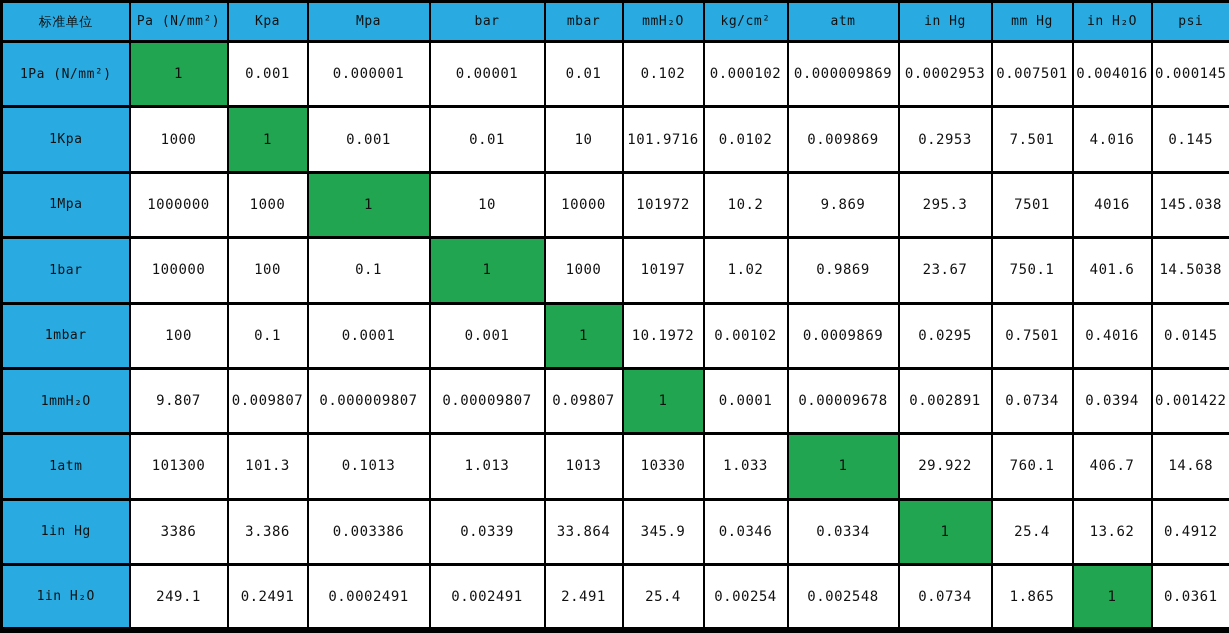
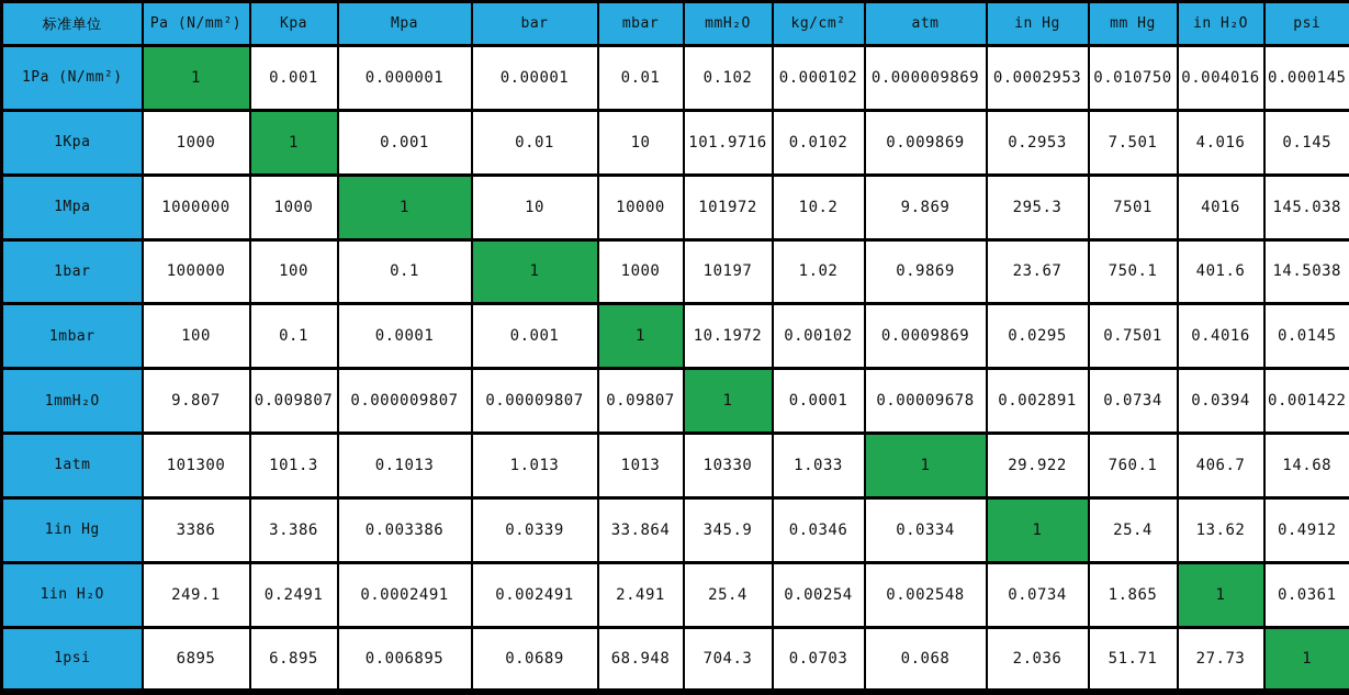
  标准单位	Pa (N/mm²)	Kpa	Mpa	bar	mbar	mmH₂O	kg/cm²	atm	in Hg	mm Hg	in H₂O	psi
- 1Pa (N/mm²)	1	0.001	0.000001	0.00001	0.01	0.102	0.000102	0.000009869	0.0002953	0.007501	0.004016	0.000145
+ 1Pa (N/mm²)	1	0.001	0.000001	0.00001	0.01	0.102	0.000102	0.000009869	0.0002953	0.010750	0.004016	0.000145
  1Kpa	1000	1	0.001	0.01	10	101.9716	0.0102	0.009869	0.2953	7.501	4.016	0.145
  1Mpa	1000000	1000	1	10	10000	101972	10.2	9.869	295.3	7501	4016	145.038
  1bar	100000	100	0.1	1	1000	10197	1.02	0.9869	23.67	750.1	401.6	14.5038
  1mbar	100	0.1	0.0001	0.001	1	10.1972	0.00102	0.0009869	0.0295	0.7501	0.4016	0.0145
  1mmH₂O	9.807	0.009807	0.000009807	0.00009807	0.09807	1	0.0001	0.00009678	0.002891	0.0734	0.0394	0.001422
  1atm	101300	101.3	0.1013	1.013	1013	10330	1.033	1	29.922	760.1	406.7	14.68
  1in Hg	3386	3.386	0.003386	0.0339	33.864	345.9	0.0346	0.0334	1	25.4	13.62	0.4912
  1in H₂O	249.1	0.2491	0.0002491	0.002491	2.491	25.4	0.00254	0.002548	0.0734	1.865	1	0.0361
+ 1psi	6895	6.895	0.006895	0.0689	68.948	704.3	0.0703	0.068	2.036	51.71	27.73	1
